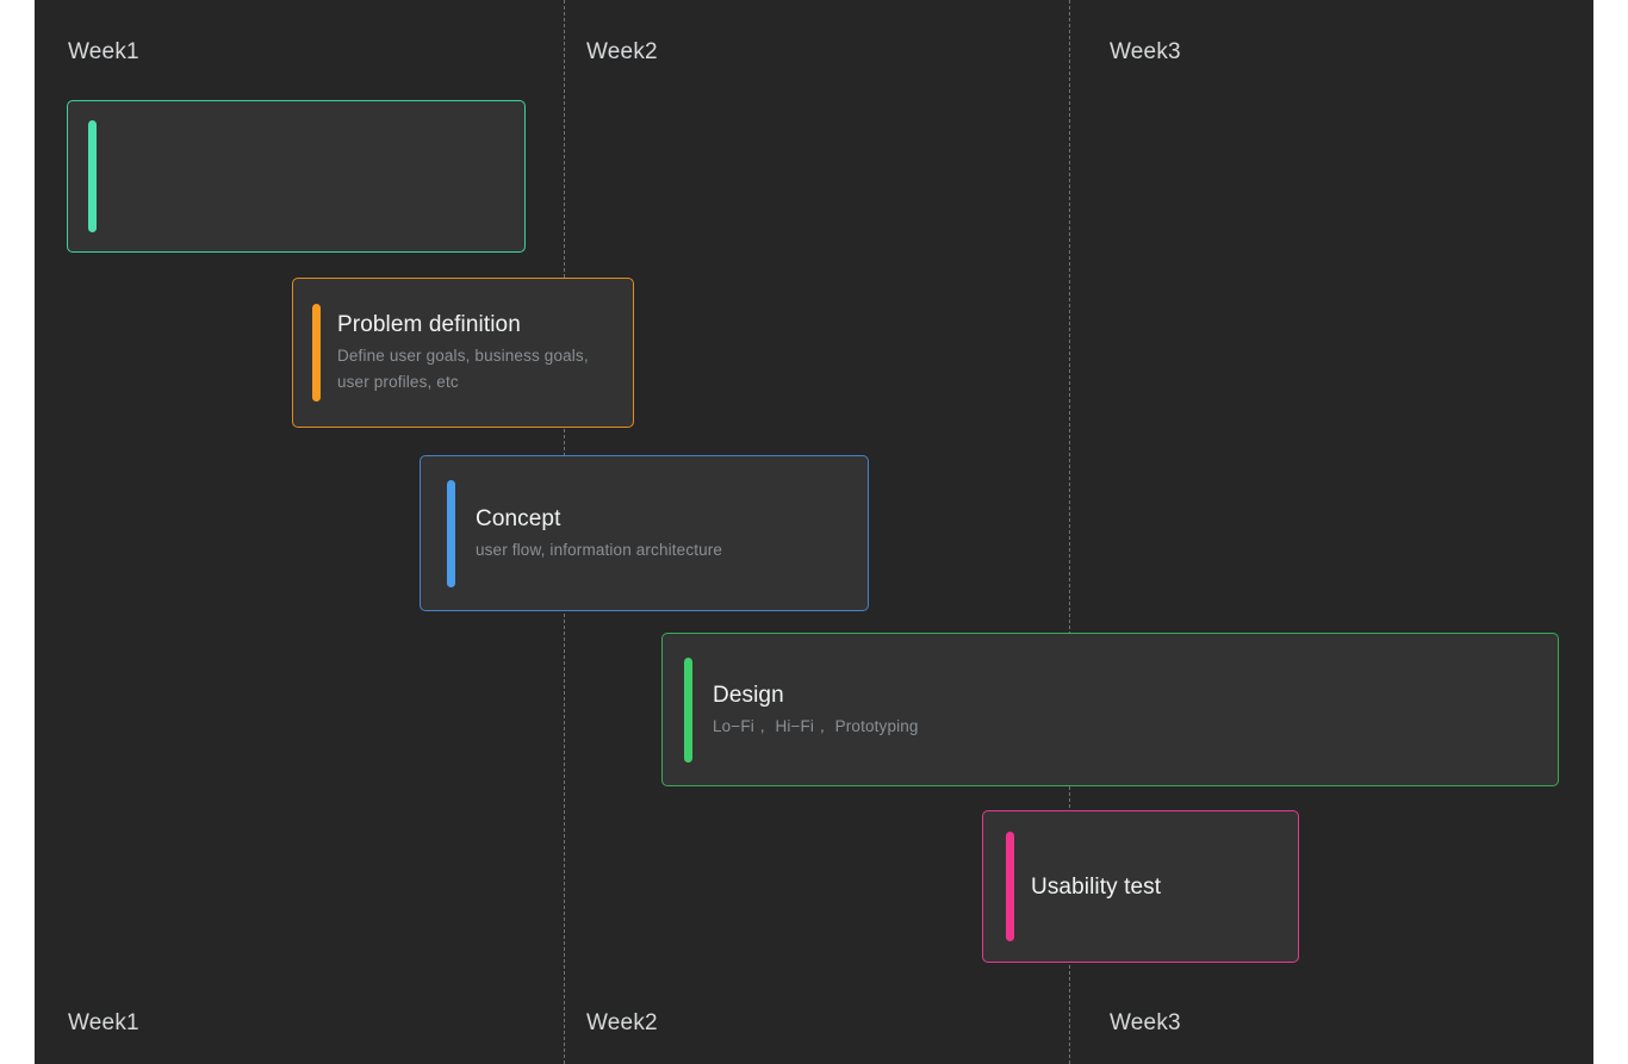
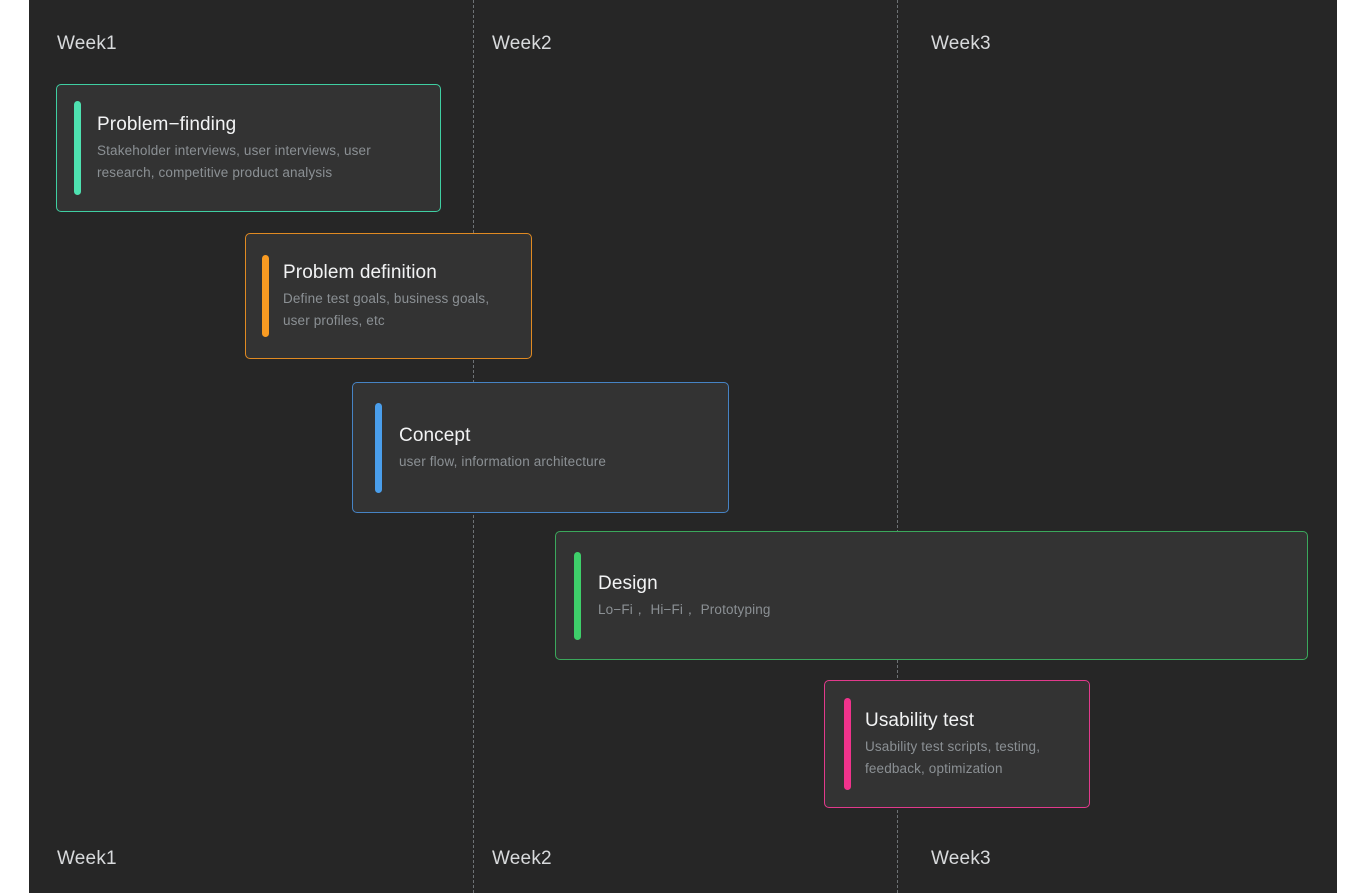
  Week1
  Week2
  Week3
  Week1
  Week2
  Week3
+ Problem−finding
+ Stakeholder interviews, user interviews, user research, competitive product analysis
  Problem definition
- Define user goals, business goals, user profiles, etc
+ Define test goals, business goals, user profiles, etc
  Concept
  user flow, information architecture
  Design
  Lo−Fi， Hi−Fi， Prototyping
  Usability test
+ Usability test scripts, testing, feedback, optimization
